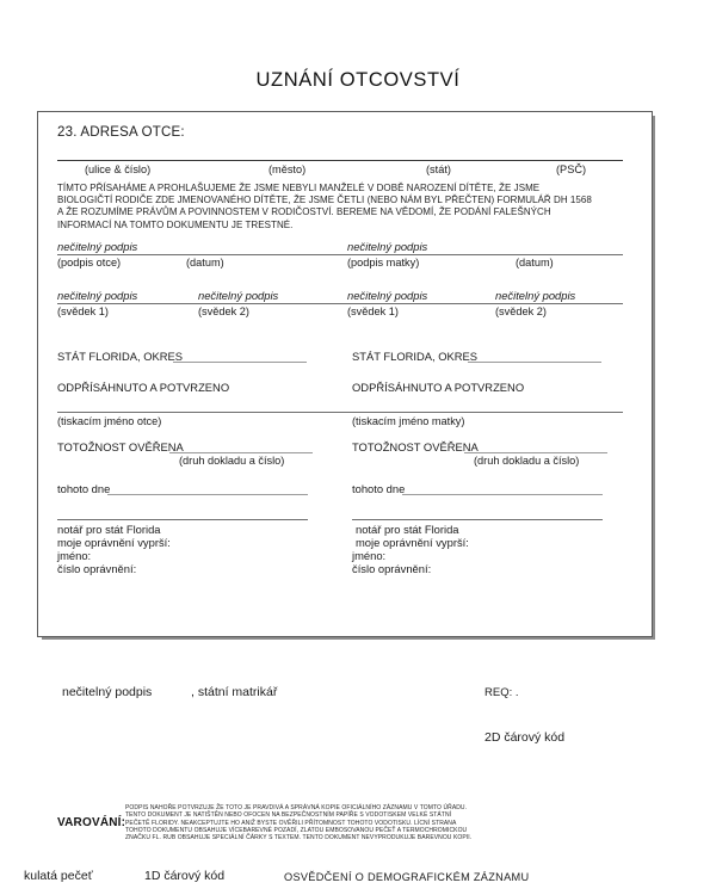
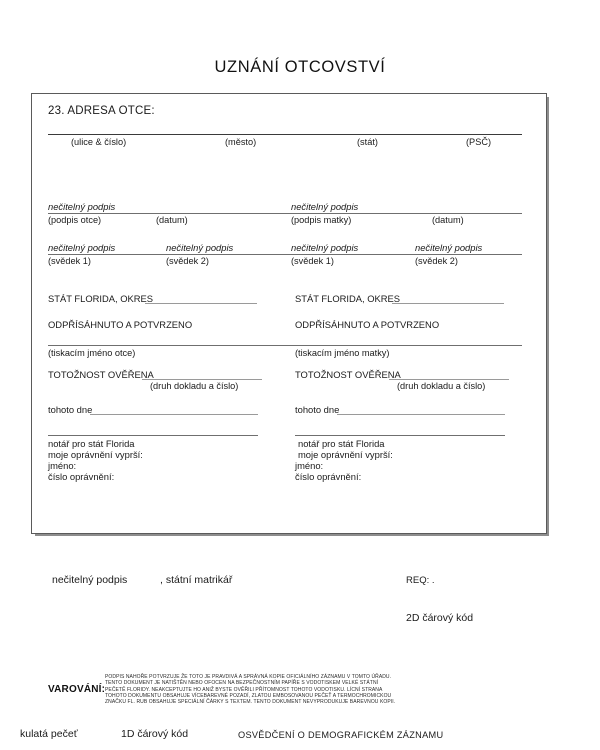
  UZNÁNÍ OTCOVSTVÍ
  23. ADRESA OTCE:
  (ulice & číslo)
  (město)
  (stát)
  (PSČ)
- TÍMTO PŘÍSAHÁME A PROHLAŠUJEME ŽE JSME NEBYLI MANŽELÉ V DOBĚ NAROZENÍ DÍTĚTE, ŽE JSME
- BIOLOGIČTÍ RODIČE ZDE JMENOVANÉHO DÍTĚTE, ŽE JSME ČETLI (NEBO NÁM BYL PŘEČTEN) FORMULÁŘ DH 1568
- A ŽE ROZUMÍME PRÁVŮM A POVINNOSTEM V RODIČOSTVÍ. BEREME NA VĚDOMÍ, ŽE PODÁNÍ FALEŠNÝCH
- INFORMACÍ NA TOMTO DOKUMENTU JE TRESTNÉ.
  nečitelný podpis
  nečitelný podpis
  (podpis otce)
  (datum)
  (podpis matky)
  (datum)
  nečitelný podpis
  nečitelný podpis
  nečitelný podpis
  nečitelný podpis
  (svědek 1)
  (svědek 2)
  (svědek 1)
  (svědek 2)
  STÁT FLORIDA, OKRES
  ODPŘÍSÁHNUTO A POTVRZENO
  (tiskacím jméno otce)
  TOTOŽNOST OVĚŘENA
  (druh dokladu a číslo)
  tohoto dne
  notář pro stát Florida
  moje oprávnění vyprší:
  jméno:
  číslo oprávnění:
  STÁT FLORIDA, OKRES
  ODPŘÍSÁHNUTO A POTVRZENO
  (tiskacím jméno matky)
  TOTOŽNOST OVĚŘENA
  (druh dokladu a číslo)
  tohoto dne
  notář pro stát Florida
  moje oprávnění vyprší:
  jméno:
  číslo oprávnění:
  nečitelný podpis
  , státní matrikář
  REQ: .
  2D čárový kód
  VAROVÁNÍ:
  kulatá pečeť
  1D čárový kód
  OSVĚDČENÍ O DEMOGRAFICKÉM ZÁZNAMU
